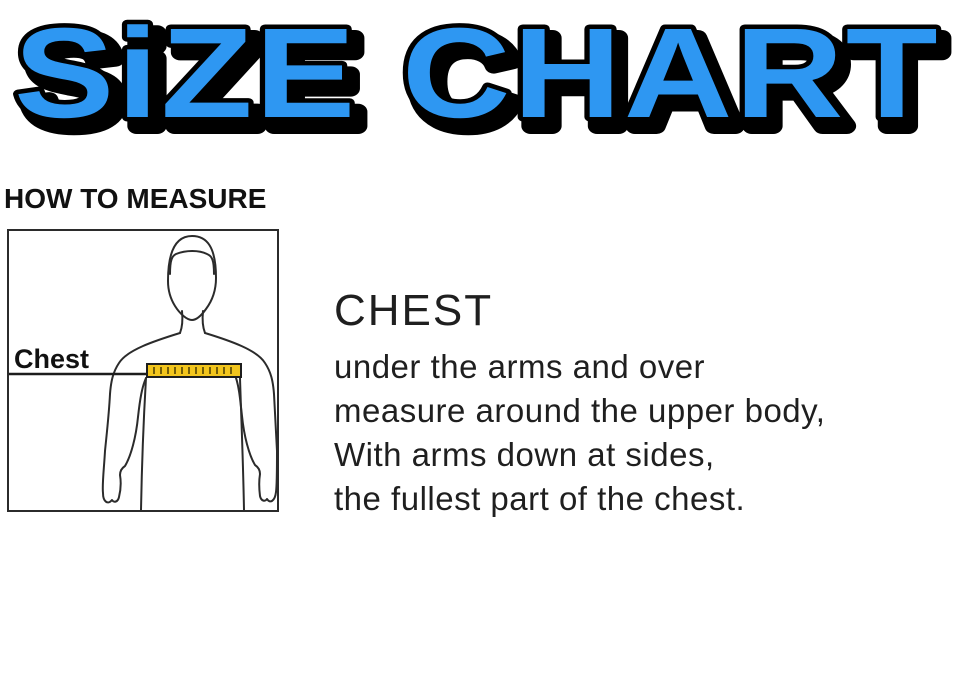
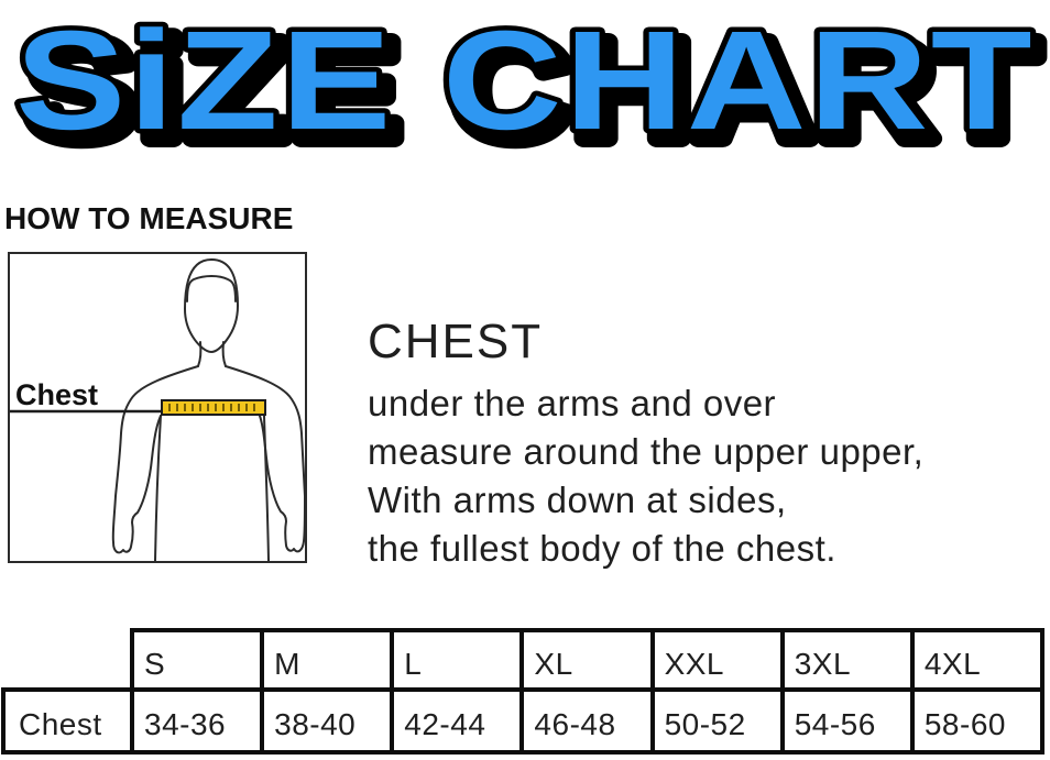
  SiZE CHART
  HOW TO MEASURE
  Chest
  CHEST
  under the arms and over
- measure around the upper body,
+ measure around the upper upper,
  With arms down at sides,
- the fullest part of the chest.
+ the fullest body of the chest.
+ 	S	M	L	XL	XXL	3XL	4XL
+ Chest	34-36	38-40	42-44	46-48	50-52	54-56	58-60
